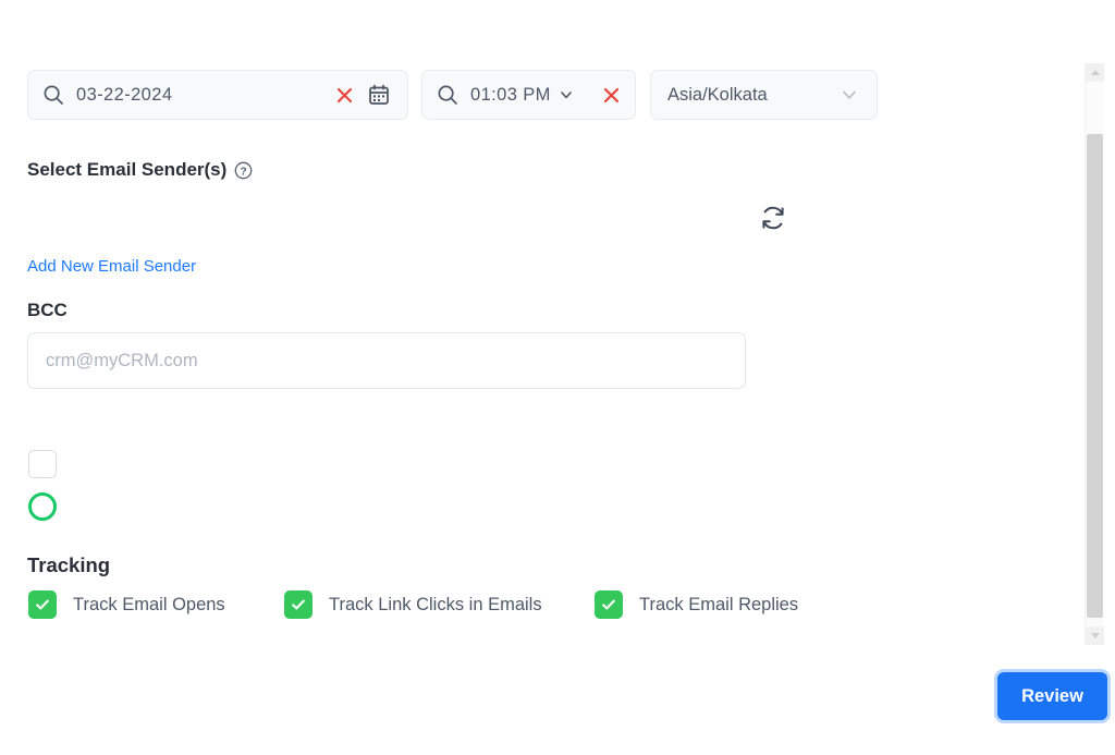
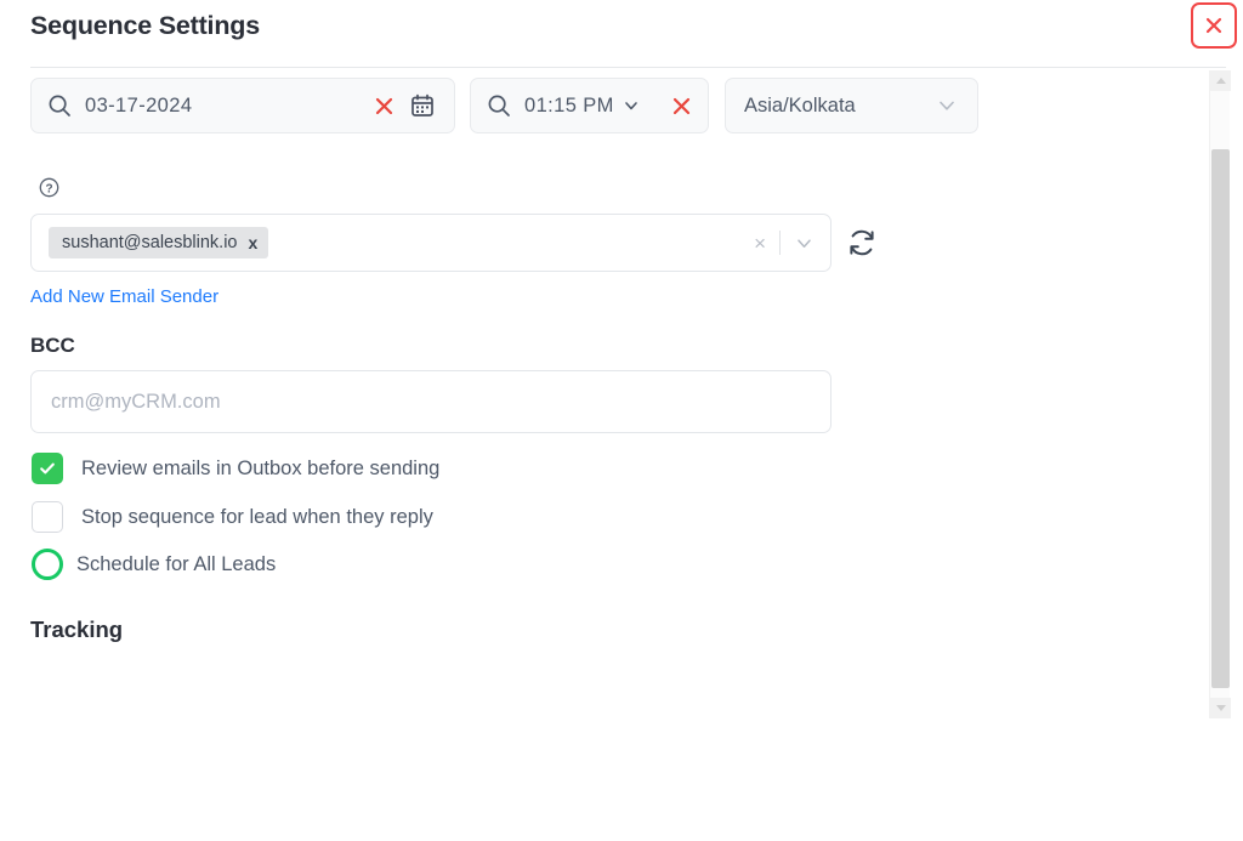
+ Sequence Settings
- 03-22-2024
+ 03-17-2024
- 01:03 PM
+ 01:15 PM
  Asia/Kolkata
- Select Email Sender(s)
  ?
+ sushant@salesblink.io
+ x
+ ×
  Add New Email Sender
  BCC
  crm@myCRM.com
+ Review emails in Outbox before sending
+ Stop sequence for lead when they reply
+ Schedule for All Leads
  Tracking
- Track Email Opens
- Track Link Clicks in Emails
- Track Email Replies
- Review
